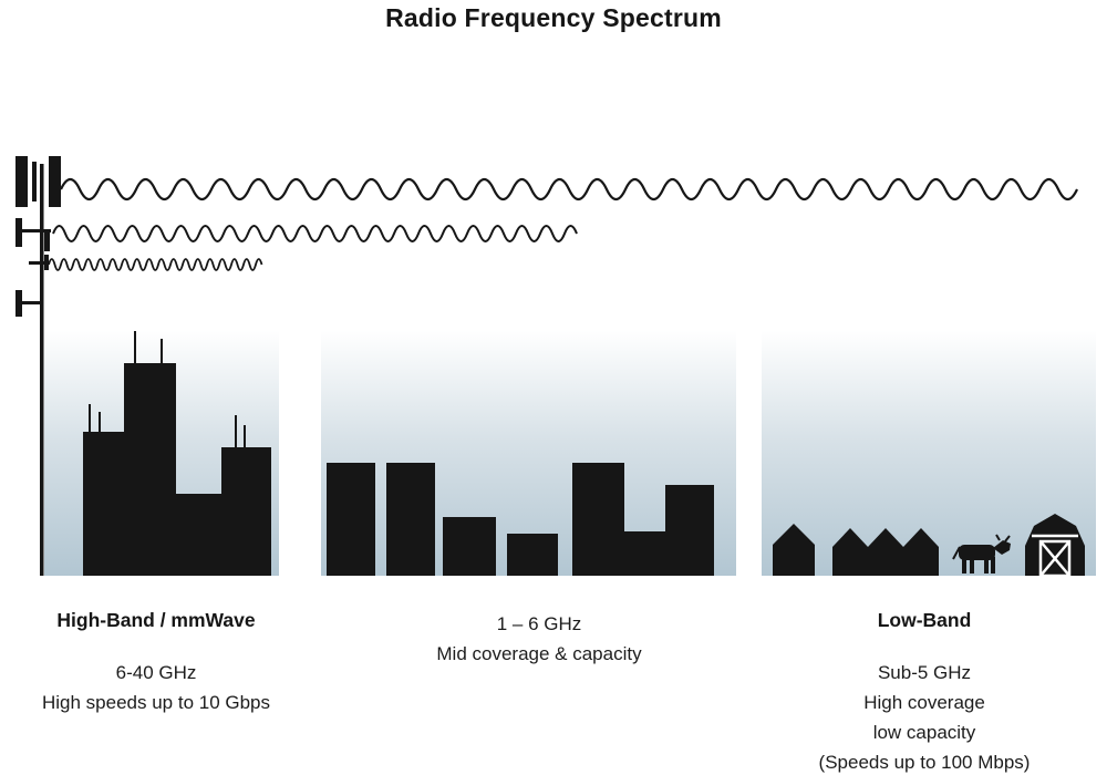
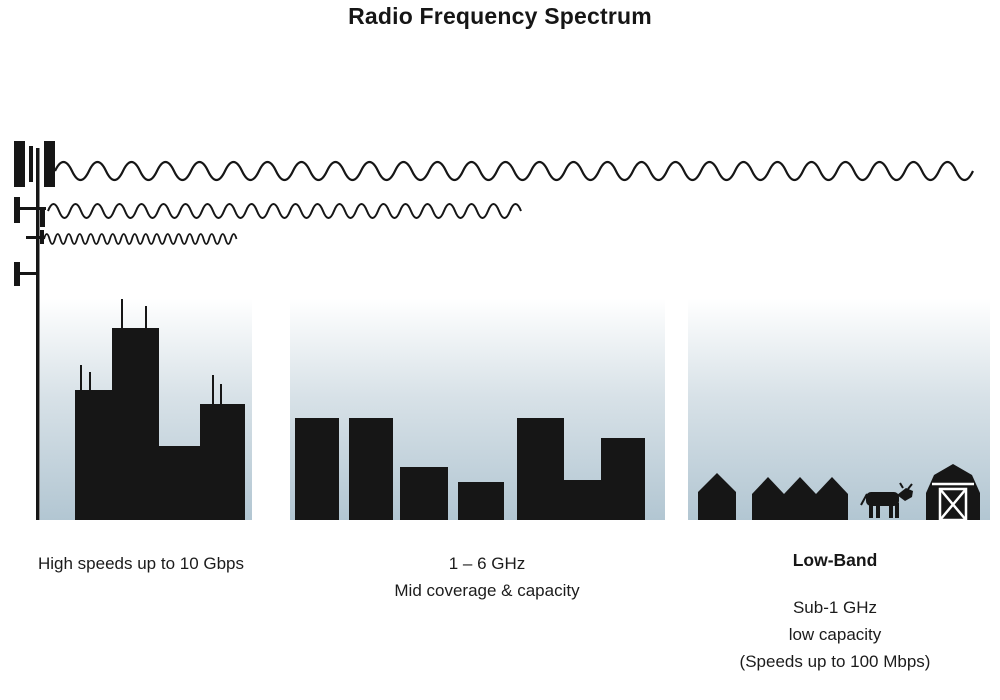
  Radio Frequency Spectrum
- High-Band / mmWave
- 6-40 GHz
  High speeds up to 10 Gbps
  1 – 6 GHz
  Mid coverage & capacity
  Low-Band
- Sub-5 GHz
+ Sub-1 GHz
- High coverage
  low capacity
  (Speeds up to 100 Mbps)
